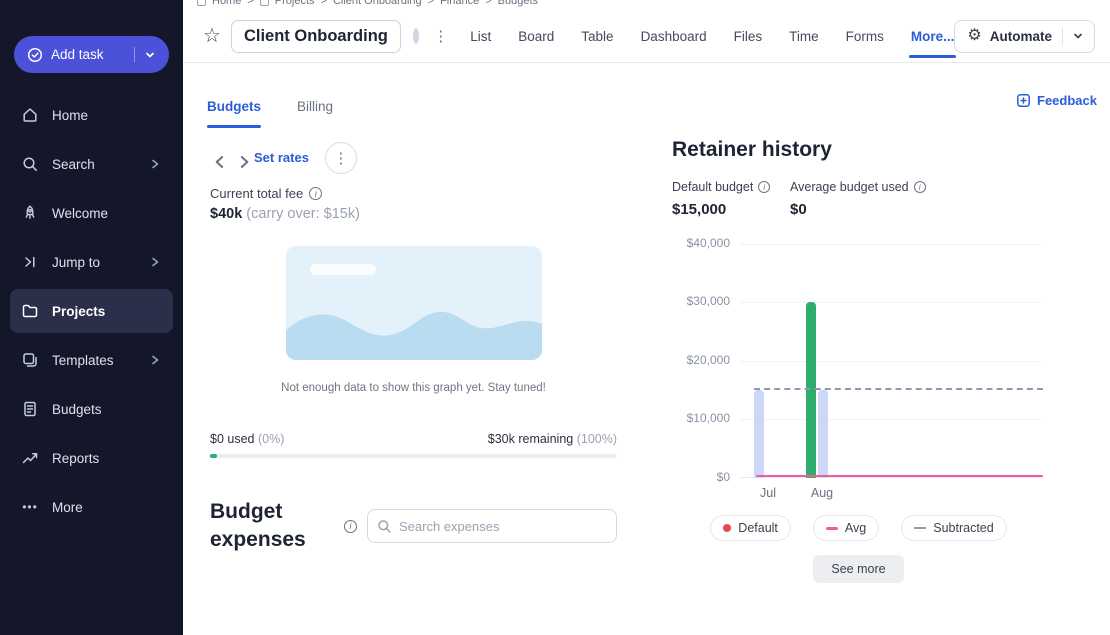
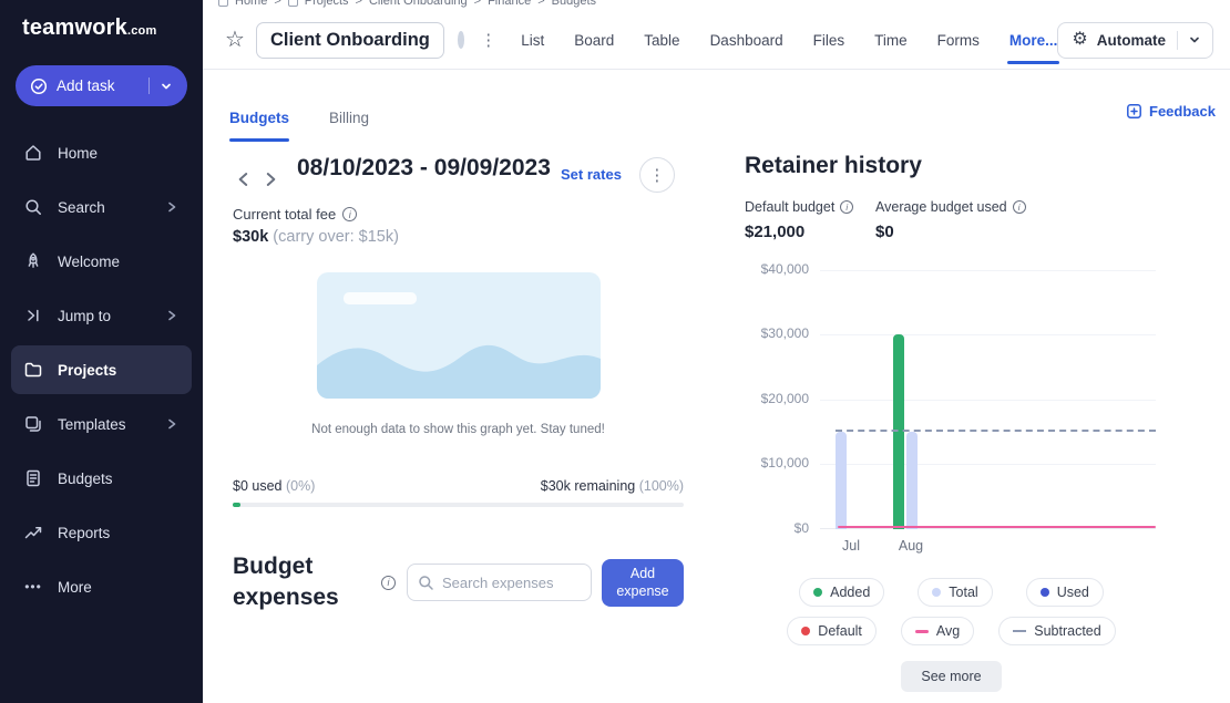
+ teamwork.com
  Add task
  Home
  Search
  Welcome
  Jump to
  Projects
  Templates
  Budgets
  Reports
  •••
  More
  Home
  >
  Projects
  >
  Client Onboarding
  >
  Finance
  >
  Budgets
  ☆
  Client Onboarding
  ⋮
  List
  Board
  Table
  Dashboard
  Files
  Time
  Forms
  More...
  ⚙
  Automate
  Budgets
  Billing
  Feedback
+ 08/10/2023 - 09/09/2023
  Set rates
  ⋮
  Current total fee
  i
- $40k (carry over: $15k)
+ $30k (carry over: $15k)
  Not enough data to show this graph yet. Stay tuned!
  $0 used (0%)
  $30k remaining (100%)
  Budget expenses
  i
  Search expenses
+ Add expense
  Retainer history
  Default budget
  i
- $15,000
+ $21,000
  Average budget used
  i
  $0
  $40,000
  $30,000
  $20,000
  $10,000
  $0
  Jul
  Aug
+ Added
+ Total
+ Used
  Default
  Avg
  Subtracted
  See more
